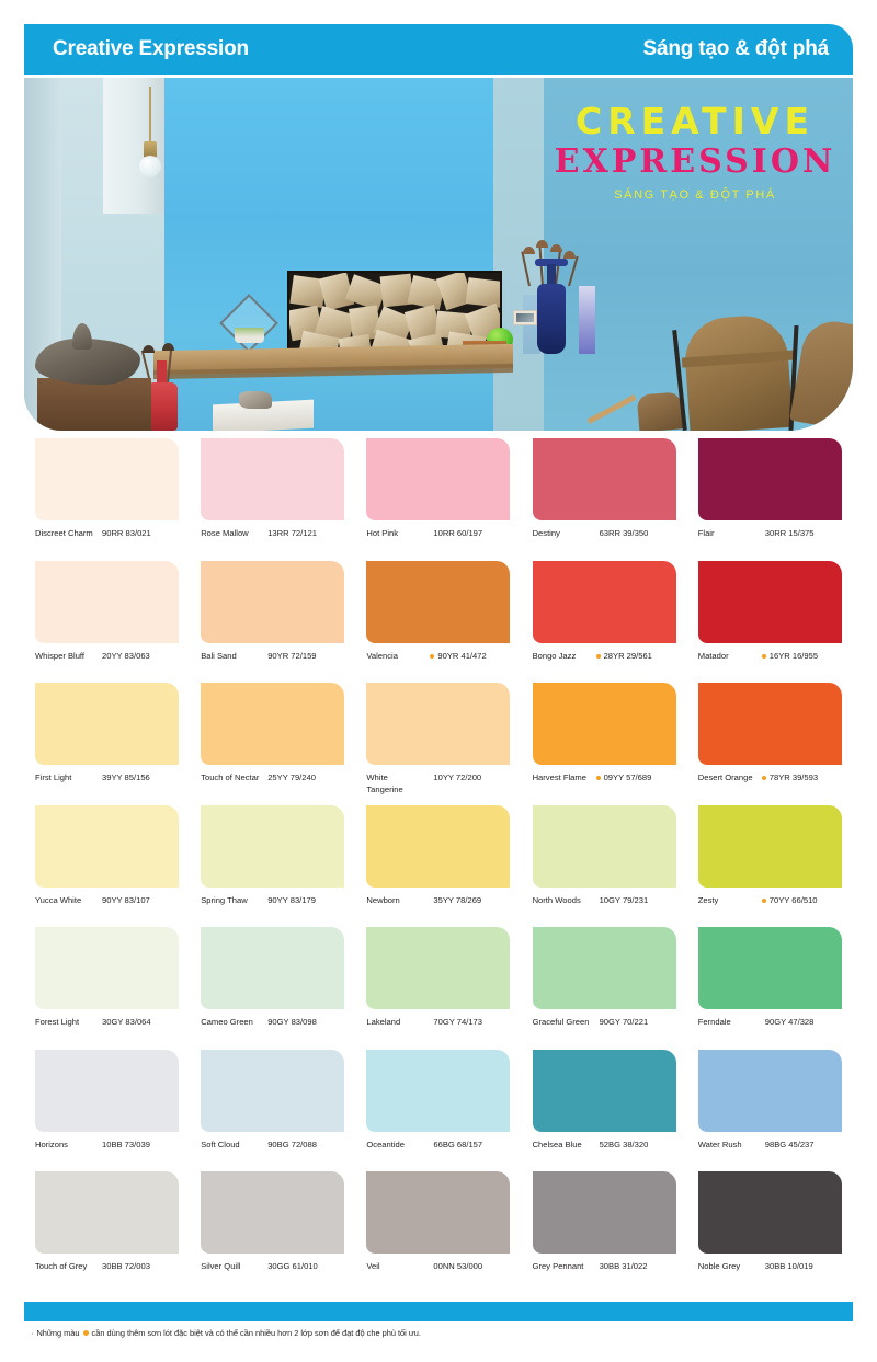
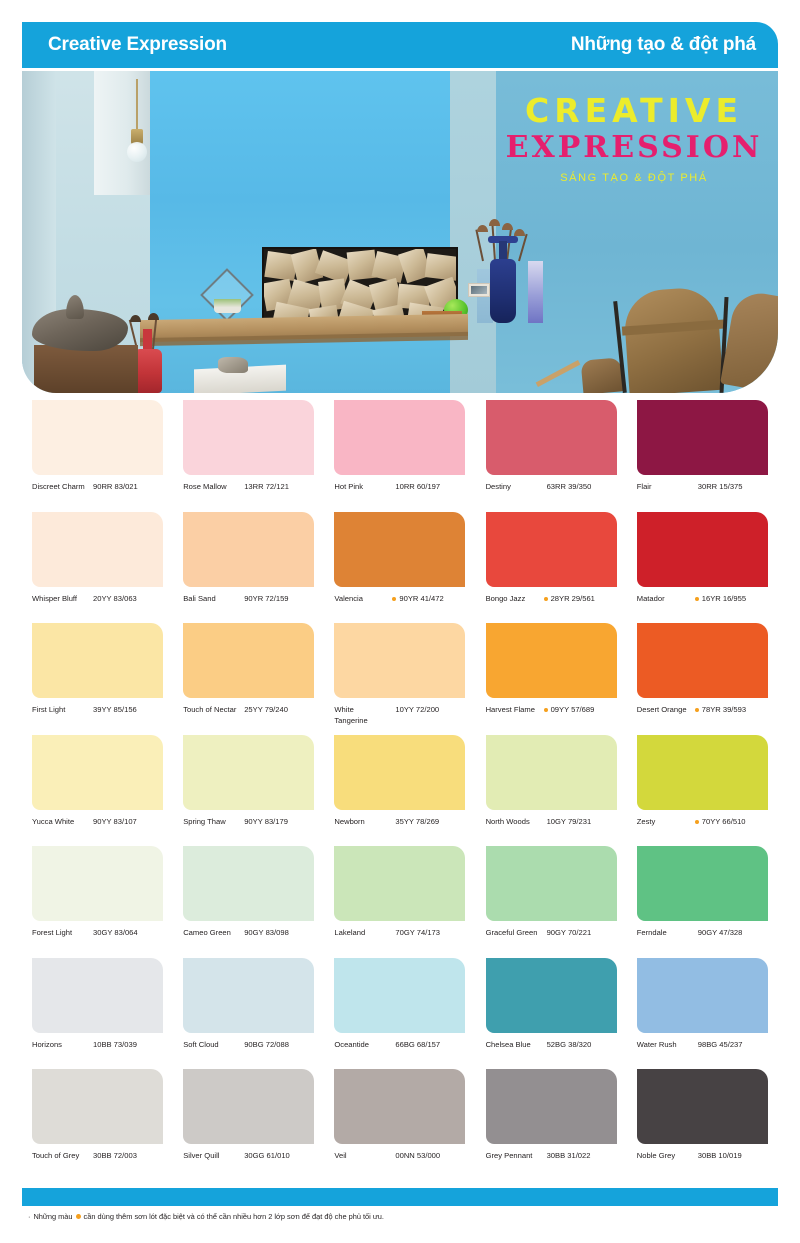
  Creative Expression
- Sáng tạo & đột phá
+ Những tạo & đột phá
  CREATIVE
  EXPRESSION
  SÁNG TẠO & ĐỘT PHÁ
  Discreet Charm
  90RR 83/021
  Rose Mallow
  13RR 72/121
  Hot Pink
  10RR 60/197
  Destiny
  63RR 39/350
  Flair
  30RR 15/375
  Whisper Bluff
  20YY 83/063
  Bali Sand
  90YR 72/159
  Valencia
  90YR 41/472
  Bongo Jazz
  28YR 29/561
  Matador
  16YR 16/955
  First Light
  39YY 85/156
  Touch of Nectar
  25YY 79/240
  White Tangerine
  10YY 72/200
  Harvest Flame
  09YY 57/689
  Desert Orange
  78YR 39/593
  Yucca White
  90YY 83/107
  Spring Thaw
  90YY 83/179
  Newborn
  35YY 78/269
  North Woods
  10GY 79/231
  Zesty
  70YY 66/510
  Forest Light
  30GY 83/064
  Cameo Green
  90GY 83/098
  Lakeland
  70GY 74/173
  Graceful Green
  90GY 70/221
  Ferndale
  90GY 47/328
  Horizons
  10BB 73/039
  Soft Cloud
  90BG 72/088
  Oceantide
  66BG 68/157
  Chelsea Blue
  52BG 38/320
  Water Rush
  98BG 45/237
  Touch of Grey
  30BB 72/003
  Silver Quill
  30GG 61/010
  Veil
  00NN 53/000
  Grey Pennant
  30BB 31/022
  Noble Grey
  30BB 10/019
  ·
  Những màu
  cần dùng thêm sơn lót đặc biệt và có thể cần nhiều hơn 2 lớp sơn để đạt độ che phủ tối ưu.
